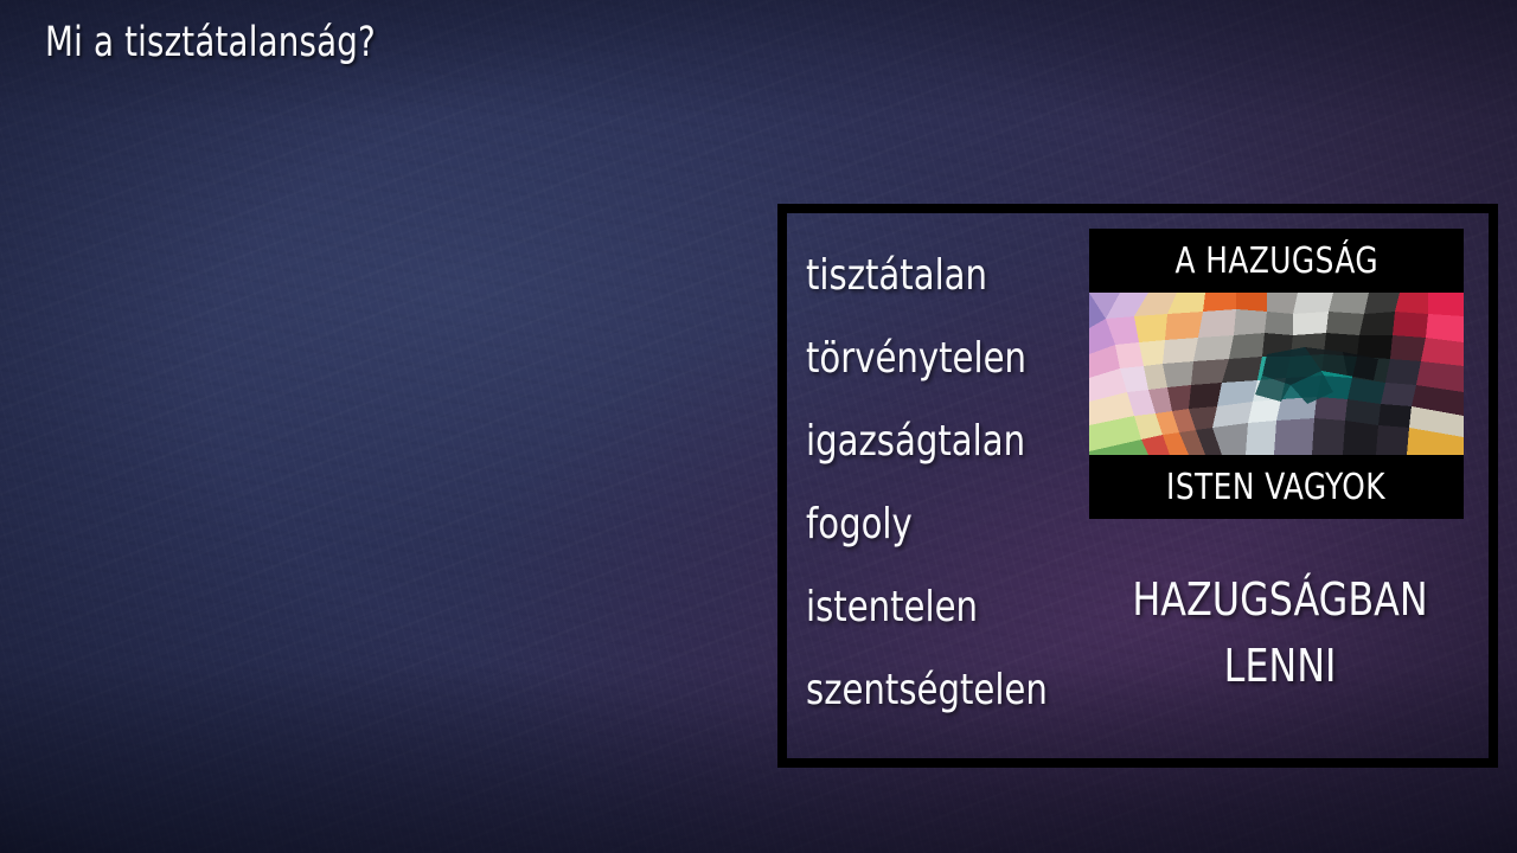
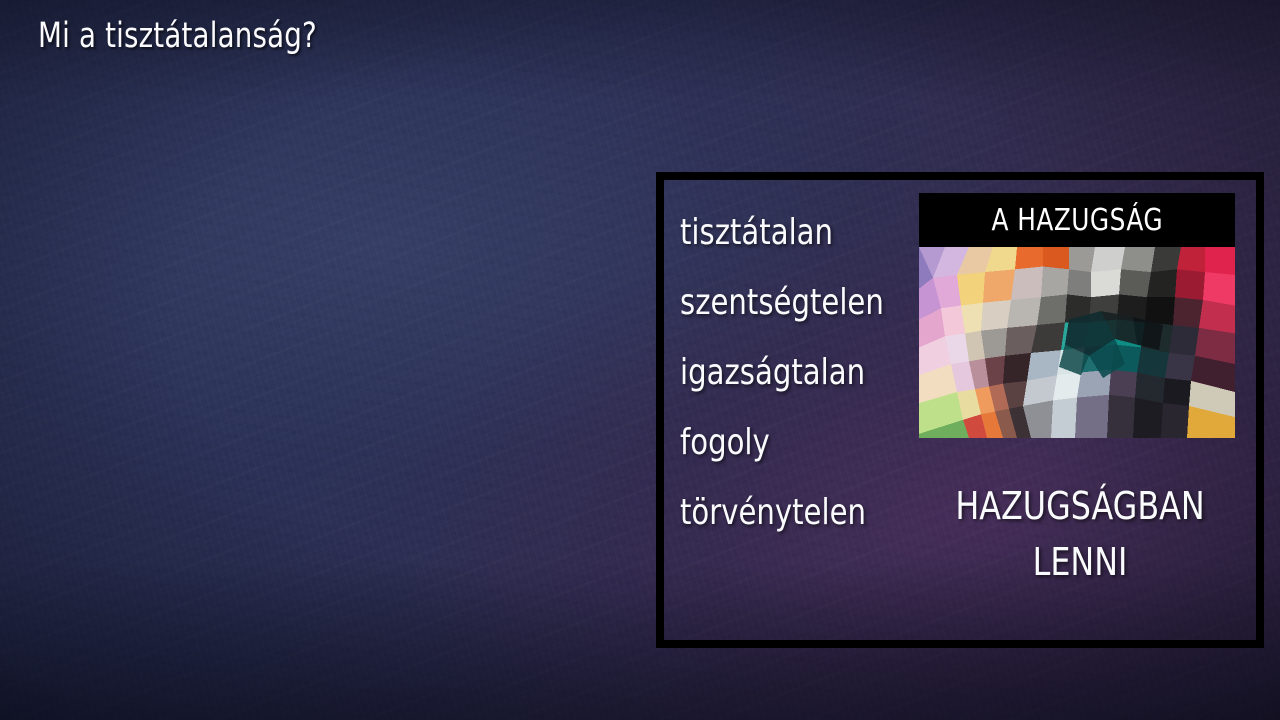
  Mi a tisztátalanság?
  tisztátalan
- törvénytelen
+ szentségtelen
  igazságtalan
  fogoly
- istentelen
- szentségtelen
+ törvénytelen
  A HAZUGSÁG
- ISTEN VAGYOK
  HAZUGSÁGBAN
  LENNI
